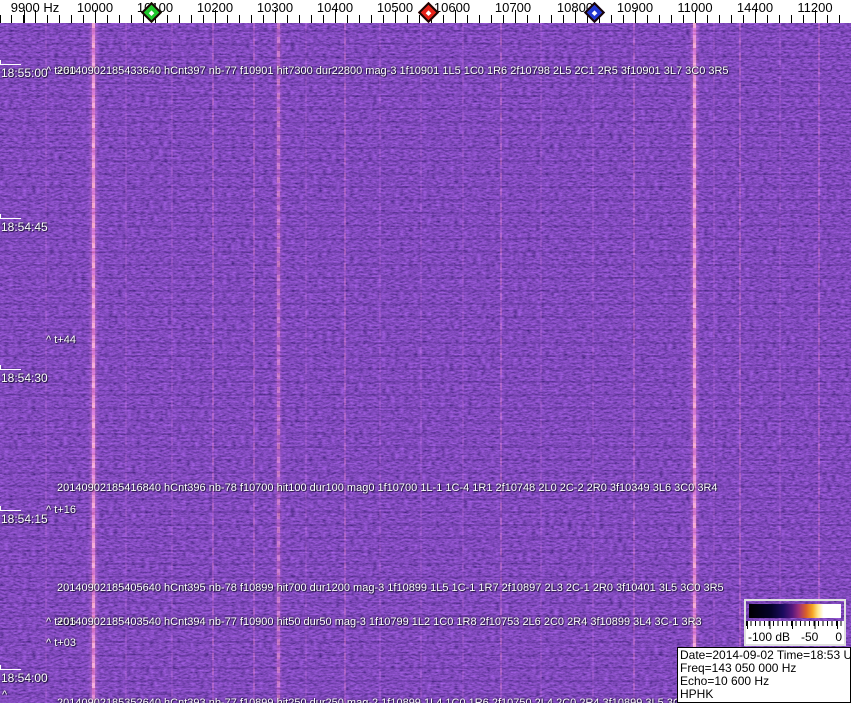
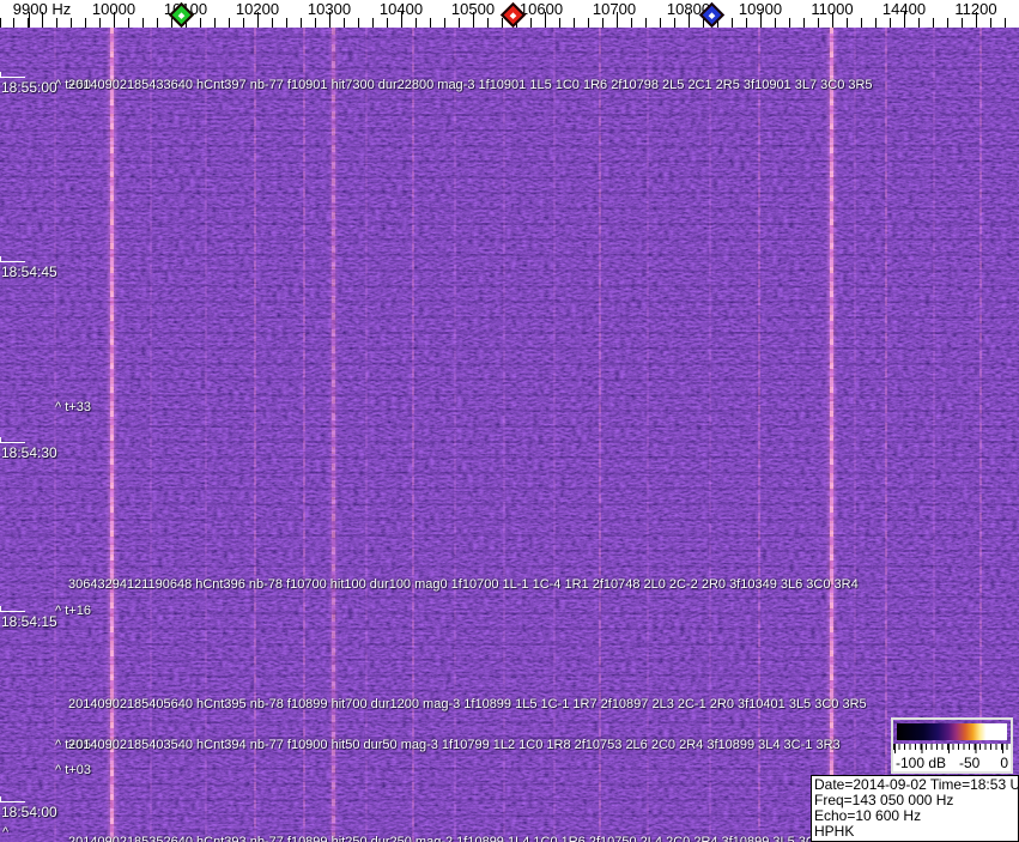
  9900 Hz
  10000
  10200
  10300
  10400
  10500
  10600
  10700
  1080
  10900
  11000
  14400
  11200
  18:55:00
  18:54:45
  18:54:30
  18:54:15
  18:54:00
  ^ t+60
- ^ t+44
+ ^ t+33
  ^ t+16
  ^ t+05
  ^ t+03
  20140902185433640 hCnt397 nb-77 f10901 hit7300 dur22800 mag-3 1f10901 1L5 1C0 1R6 2f10798 2L5 2C1 2R5 3f10901 3L7 3C0 3R5
- 20140902185416840 hCnt396 nb-78 f10700 hit100 dur100 mag0 1f10700 1L-1 1C-4 1R1 2f10748 2L0 2C-2 2R0 3f10349 3L6 3C0 3R4
+ 30643294121190648 hCnt396 nb-78 f10700 hit100 dur100 mag0 1f10700 1L-1 1C-4 1R1 2f10748 2L0 2C-2 2R0 3f10349 3L6 3C0 3R4
  20140902185405640 hCnt395 nb-78 f10899 hit700 dur1200 mag-3 1f10899 1L5 1C-1 1R7 2f10897 2L3 2C-1 2R0 3f10401 3L5 3C0 3R5
  20140902185403540 hCnt394 nb-77 f10900 hit50 dur50 mag-3 1f10799 1L2 1C0 1R8 2f10753 2L6 2C0 2R4 3f10899 3L4 3C-1 3R3
  ^
  -100 dB
  -50
  0
  Date=2014-09-02 Time=18:53 U
  Freq=143 050 000 Hz
  Echo=10 600 Hz
  HPHK
